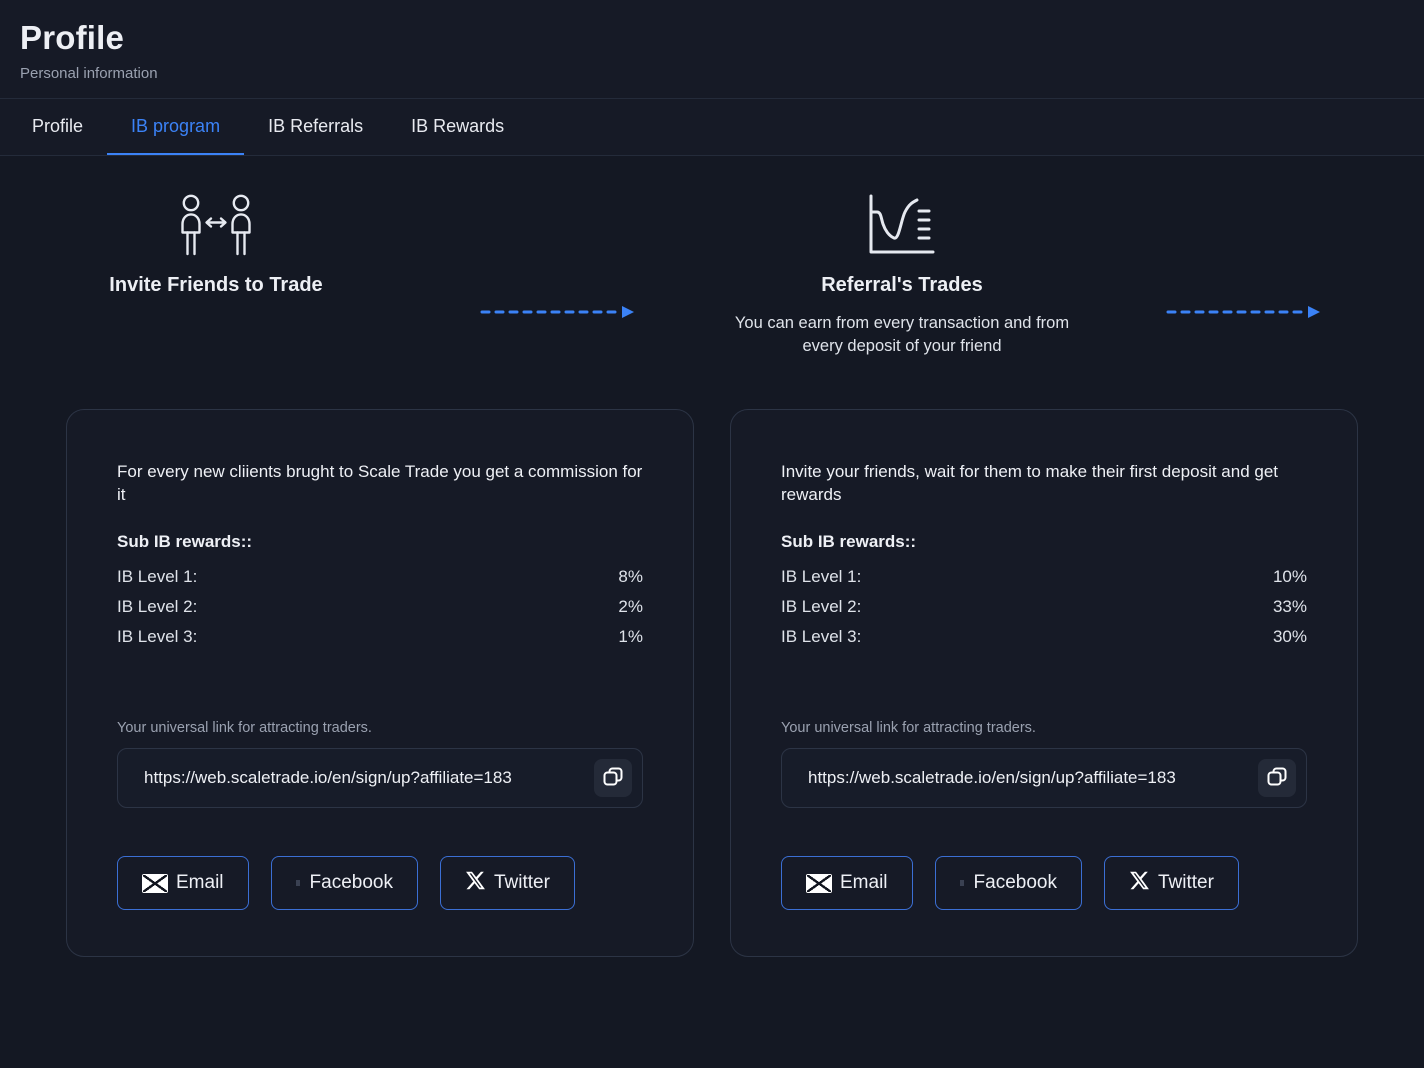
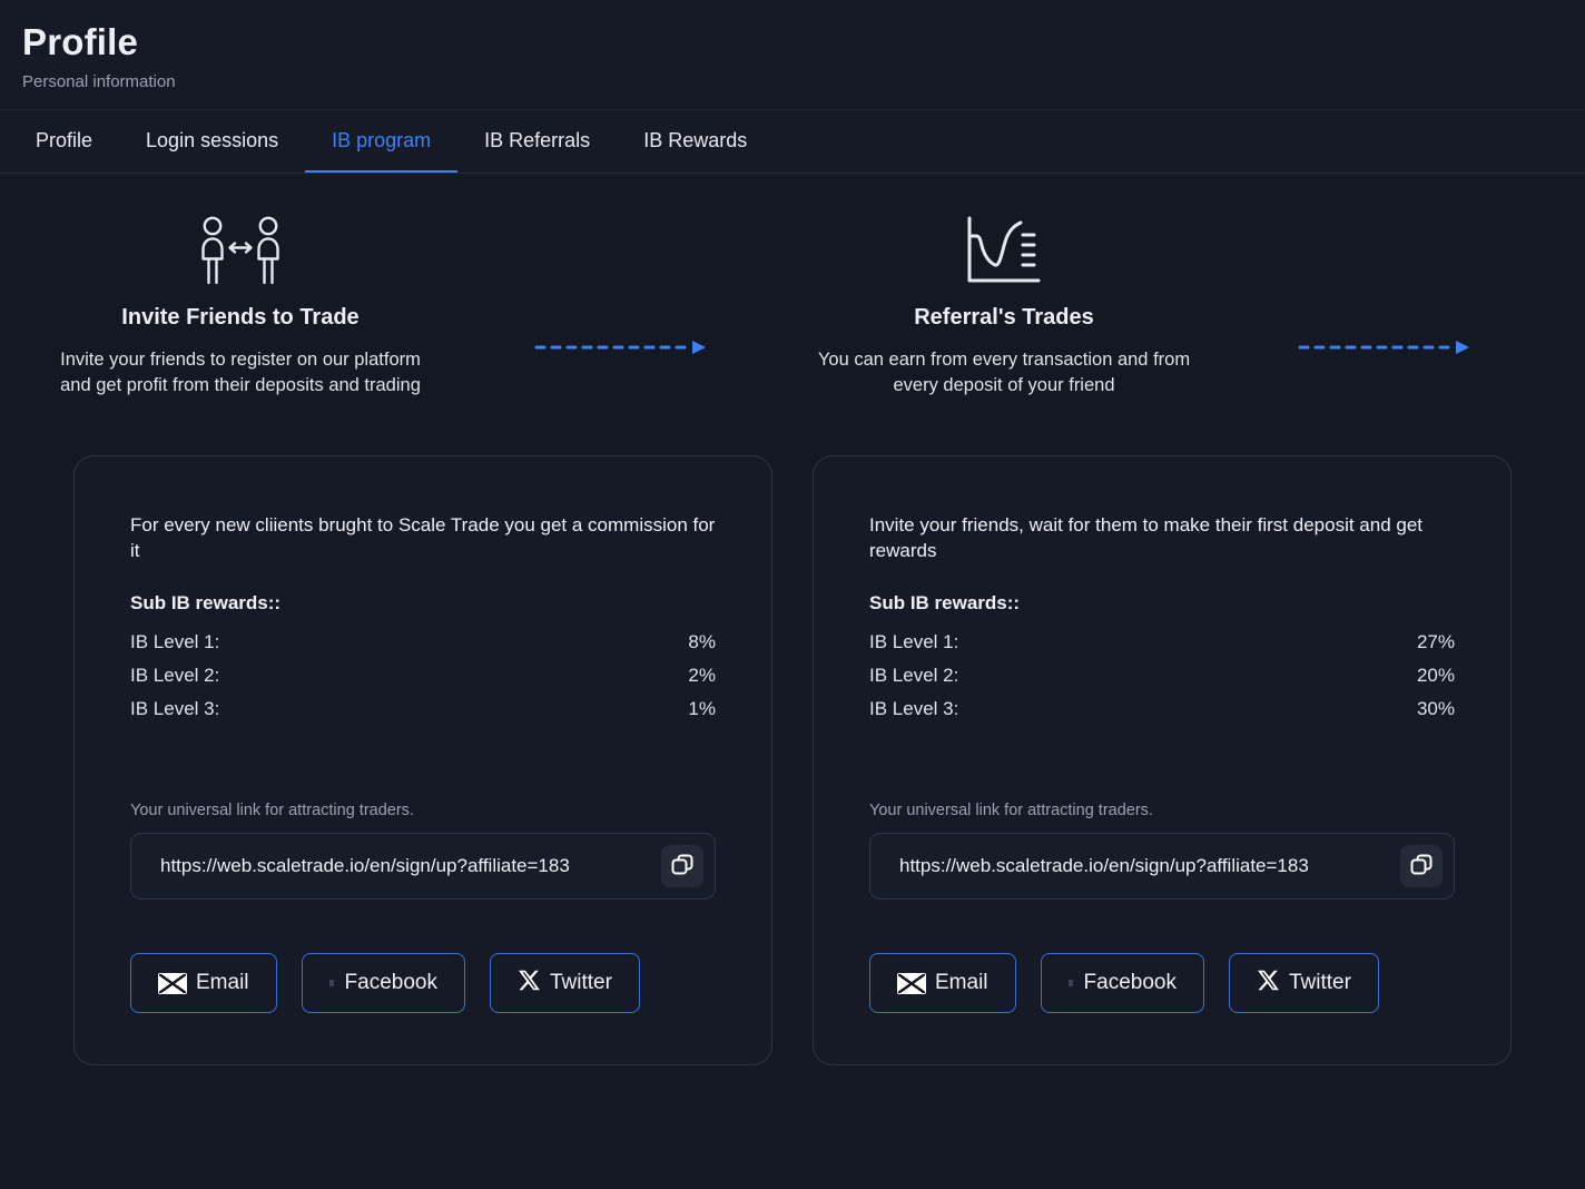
  Profile
  Personal information
  Profile
+ Login sessions
  IB program
  IB Referrals
  IB Rewards
  Invite Friends to Trade
+ Invite your friends to register on our platform and get profit from their deposits and trading
  Referral's Trades
  You can earn from every transaction and from every deposit of your friend
  For every new cliients brught to Scale Trade you get a commission for it
  Sub IB rewards::
  IB Level 1:
  8%
  IB Level 2:
  2%
  IB Level 3:
  1%
  Your universal link for attracting traders.
  https://web.scaletrade.io/en/sign/up?affiliate=183
  Email
  Facebook
  Twitter
  Invite your friends, wait for them to make their first deposit and get rewards
  Sub IB rewards::
  IB Level 1:
- 10%
+ 27%
  IB Level 2:
- 33%
+ 20%
  IB Level 3:
  30%
  Your universal link for attracting traders.
  https://web.scaletrade.io/en/sign/up?affiliate=183
  Email
  Facebook
  Twitter
